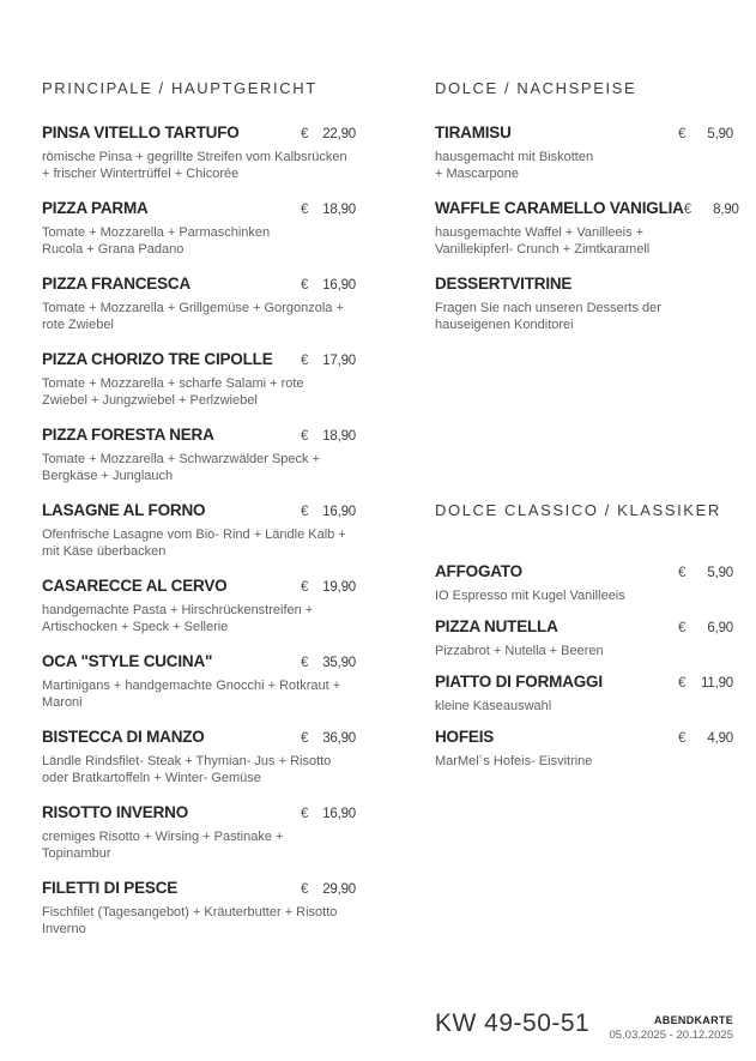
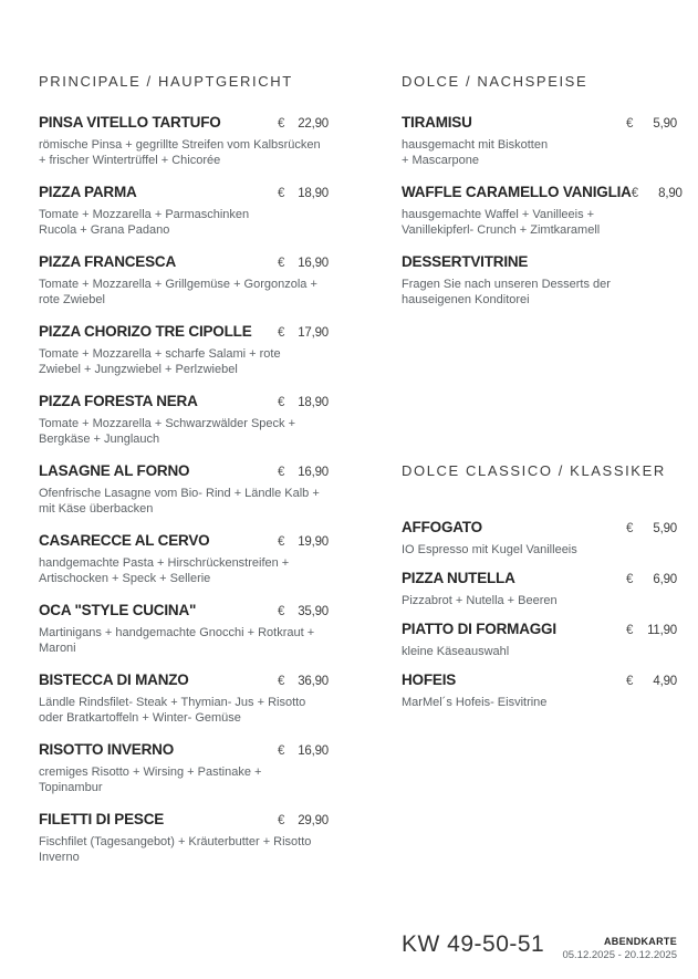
  PRINCIPALE / HAUPTGERICHT
  PINSA VITELLO TARTUFO
  €
  22,90
  römische Pinsa + gegrillte Streifen vom Kalbsrücken
  + frischer Wintertrüffel + Chicorée
  PIZZA PARMA
  €
  18,90
  Tomate + Mozzarella + Parmaschinken
  Rucola + Grana Padano
  PIZZA FRANCESCA
  €
  16,90
  Tomate + Mozzarella + Grillgemüse + Gorgonzola +
  rote Zwiebel
  PIZZA CHORIZO TRE CIPOLLE
  €
  17,90
  Tomate + Mozzarella + scharfe Salami + rote
  Zwiebel + Jungzwiebel + Perlzwiebel
  PIZZA FORESTA NERA
  €
  18,90
  Tomate + Mozzarella + Schwarzwälder Speck +
  Bergkäse + Junglauch
  LASAGNE AL FORNO
  €
  16,90
  Ofenfrische Lasagne vom Bio- Rind + Ländle Kalb +
  mit Käse überbacken
  CASARECCE AL CERVO
  €
  19,90
  handgemachte Pasta + Hirschrückenstreifen +
  Artischocken + Speck + Sellerie
  OCA "STYLE CUCINA"
  €
  35,90
  Martinigans + handgemachte Gnocchi + Rotkraut +
  Maroni
  BISTECCA DI MANZO
  €
  36,90
  Ländle Rindsfilet- Steak + Thymian- Jus + Risotto
  oder Bratkartoffeln + Winter- Gemüse
  RISOTTO INVERNO
  €
  16,90
  cremiges Risotto + Wirsing + Pastinake +
  Topinambur
  FILETTI DI PESCE
  €
  29,90
  Fischfilet (Tagesangebot) + Kräuterbutter + Risotto
  Inverno
  DOLCE / NACHSPEISE
  TIRAMISU
  €
  5,90
  hausgemacht mit Biskotten
  + Mascarpone
  WAFFLE CARAMELLO VANIGLIA
  €
  8,90
  hausgemachte Waffel + Vanilleeis +
  Vanillekipferl- Crunch + Zimtkaramell
  DESSERTVITRINE
  Fragen Sie nach unseren Desserts der
  hauseigenen Konditorei
  DOLCE CLASSICO / KLASSIKER
  AFFOGATO
  €
  5,90
  IO Espresso mit Kugel Vanilleeis
  PIZZA NUTELLA
  €
  6,90
  Pizzabrot + Nutella + Beeren
  PIATTO DI FORMAGGI
  €
  11,90
  kleine Käseauswahl
  HOFEIS
  €
  4,90
  MarMel´s Hofeis- Eisvitrine
  KW 49-50-51
  ABENDKARTE
- 05.03.2025 - 20.12.2025
+ 05.12.2025 - 20.12.2025
